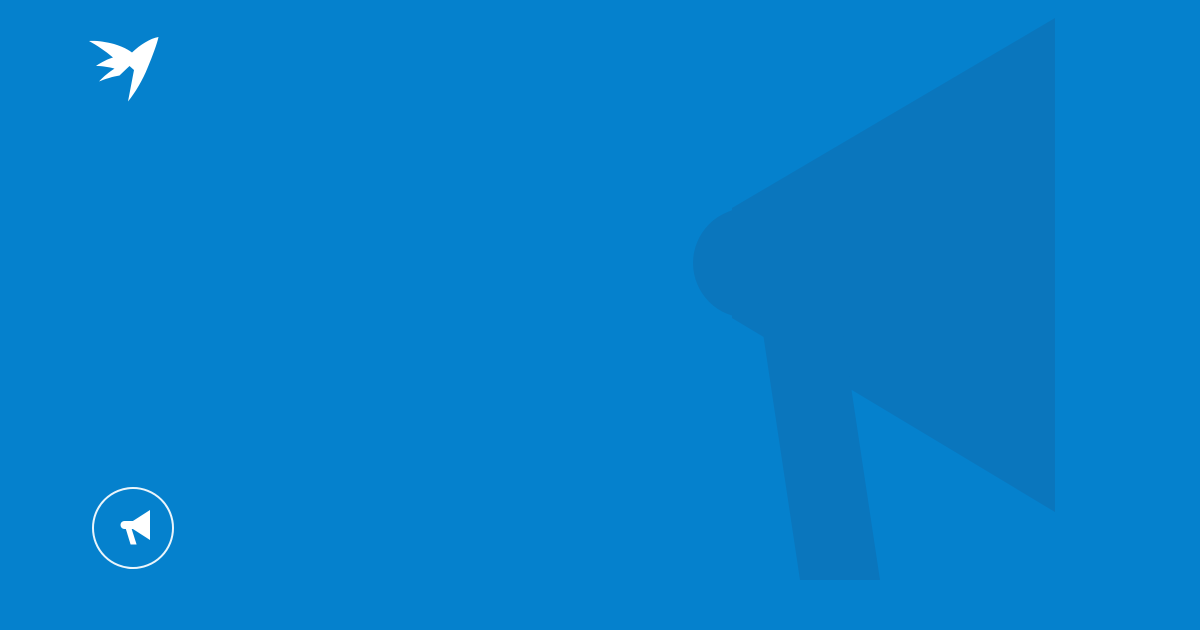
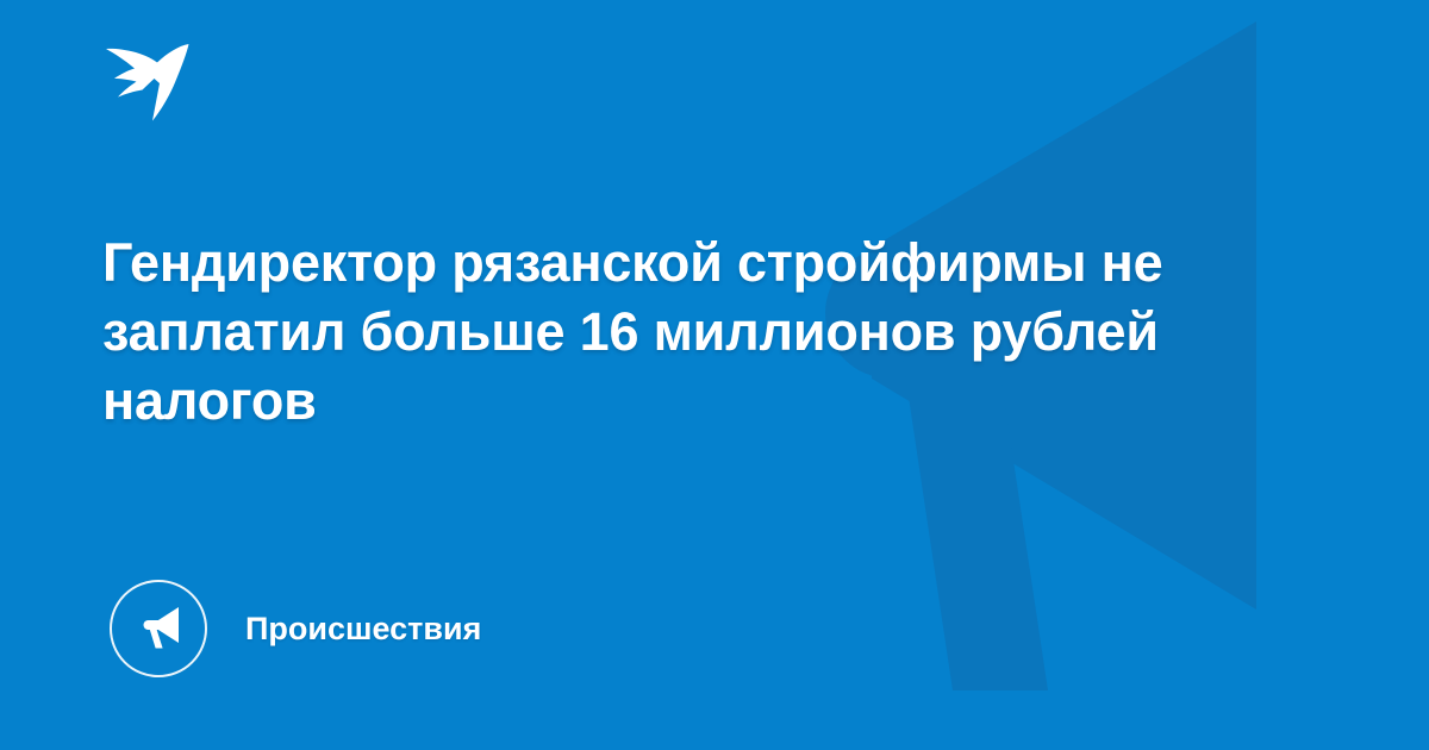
+ Гендиректор рязанской стройфирмы не заплатил больше 16 миллионов рублей налогов
+ Происшествия
